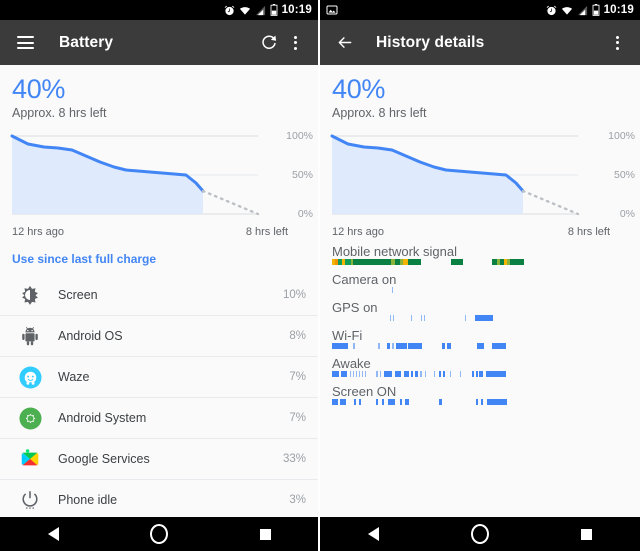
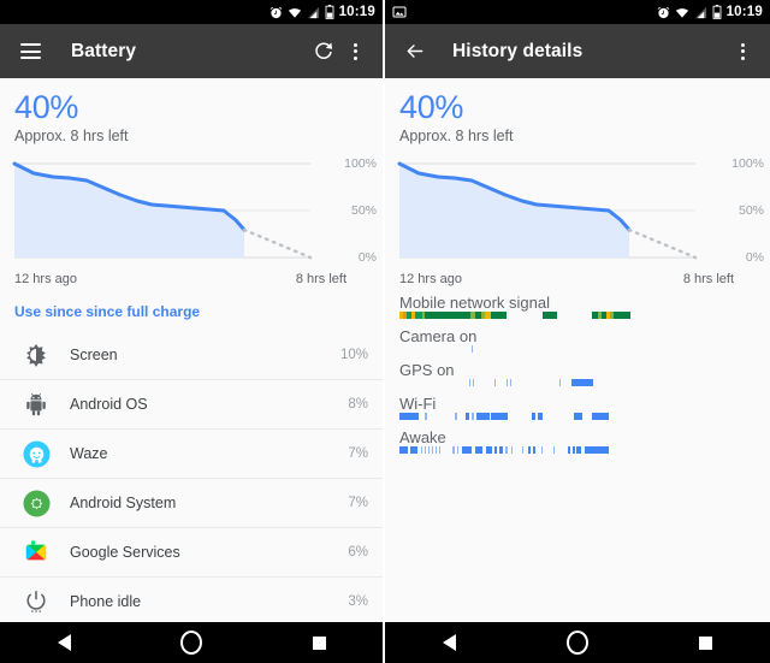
  10:19
  Battery
  40%
  Approx. 8 hrs left
  100%
  50%
  0%
  12 hrs ago
  8 hrs left
- Use since last full charge
+ Use since since full charge
  Screen
  10%
  Android OS
  8%
  Waze
  7%
  Android System
  7%
  Google Services
- 33%
+ 6%
  Phone idle
  3%
  10:19
  History details
  40%
  Approx. 8 hrs left
  100%
  50%
  0%
  12 hrs ago
  8 hrs left
  Mobile network signal
  Camera on
  GPS on
  Wi-Fi
  Awake
- Screen ON
